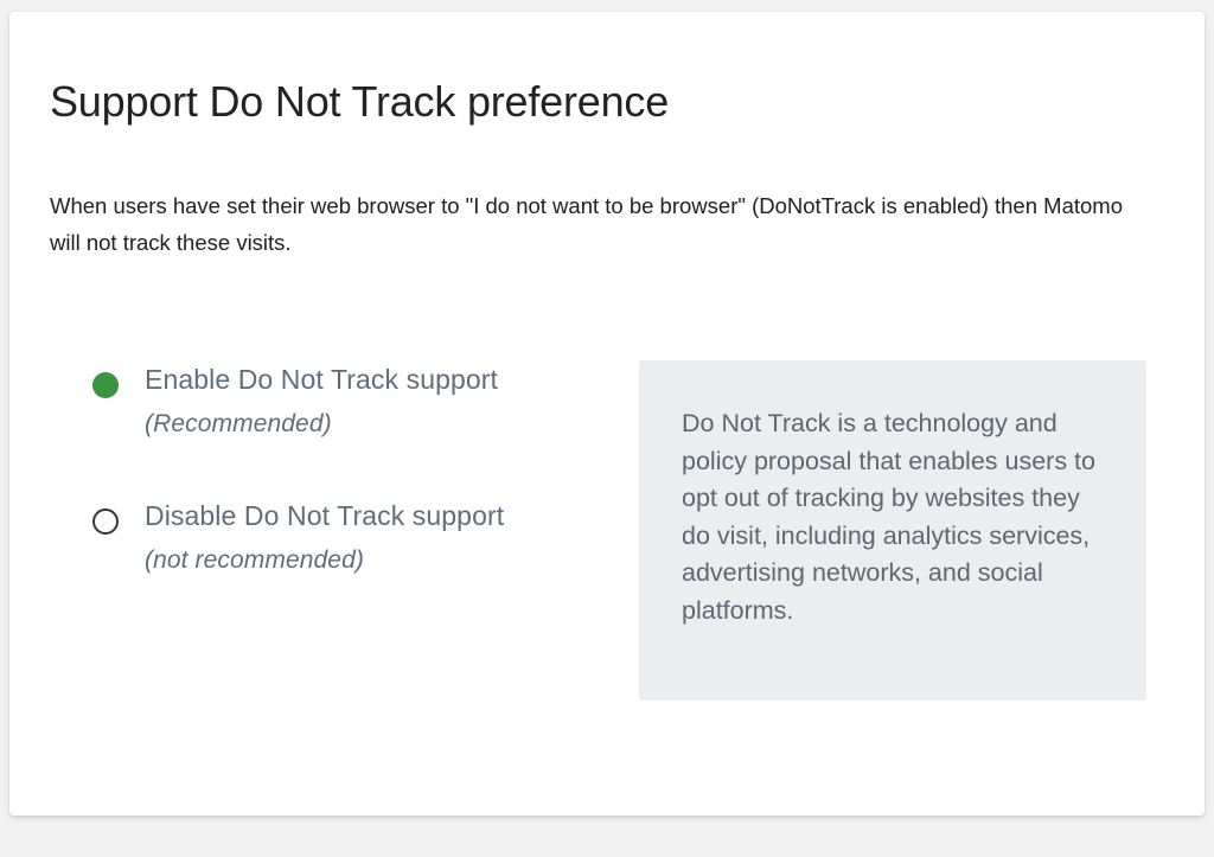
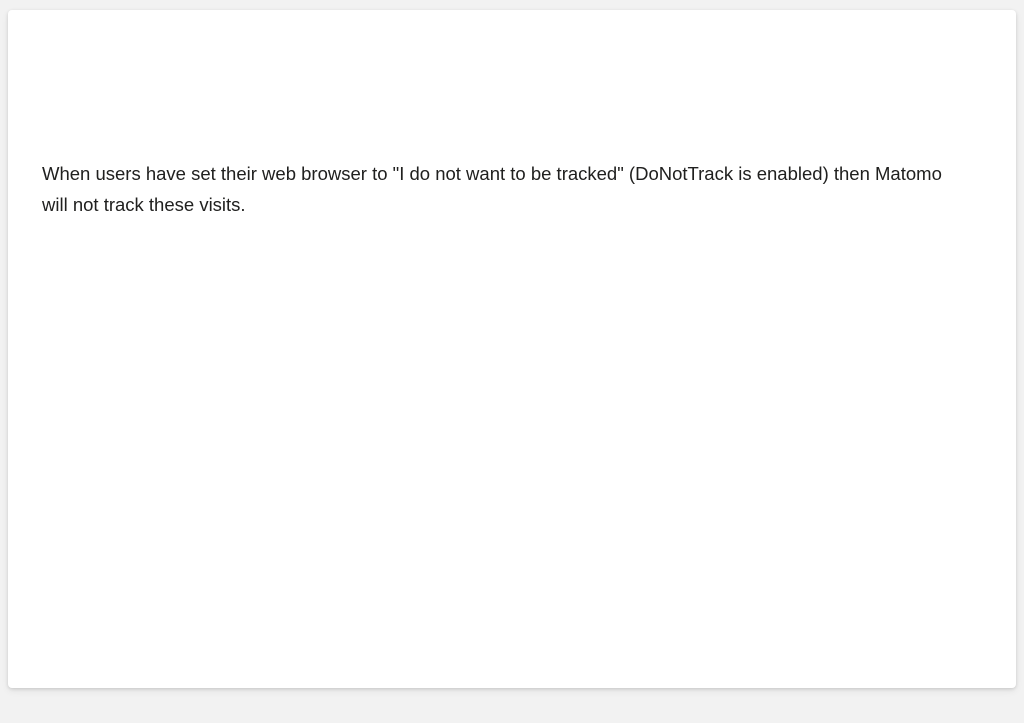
- Support Do Not Track preference
- When users have set their web browser to "I do not want to be browser" (DoNotTrack is enabled) then Matomo will not track these visits.
+ When users have set their web browser to "I do not want to be tracked" (DoNotTrack is enabled) then Matomo will not track these visits.
- Enable Do Not Track support
- (Recommended)
- Disable Do Not Track support
- (not recommended)
- Do Not Track is a technology and policy proposal that enables users to opt out of tracking by websites they do visit, including analytics services, advertising networks, and social platforms.
